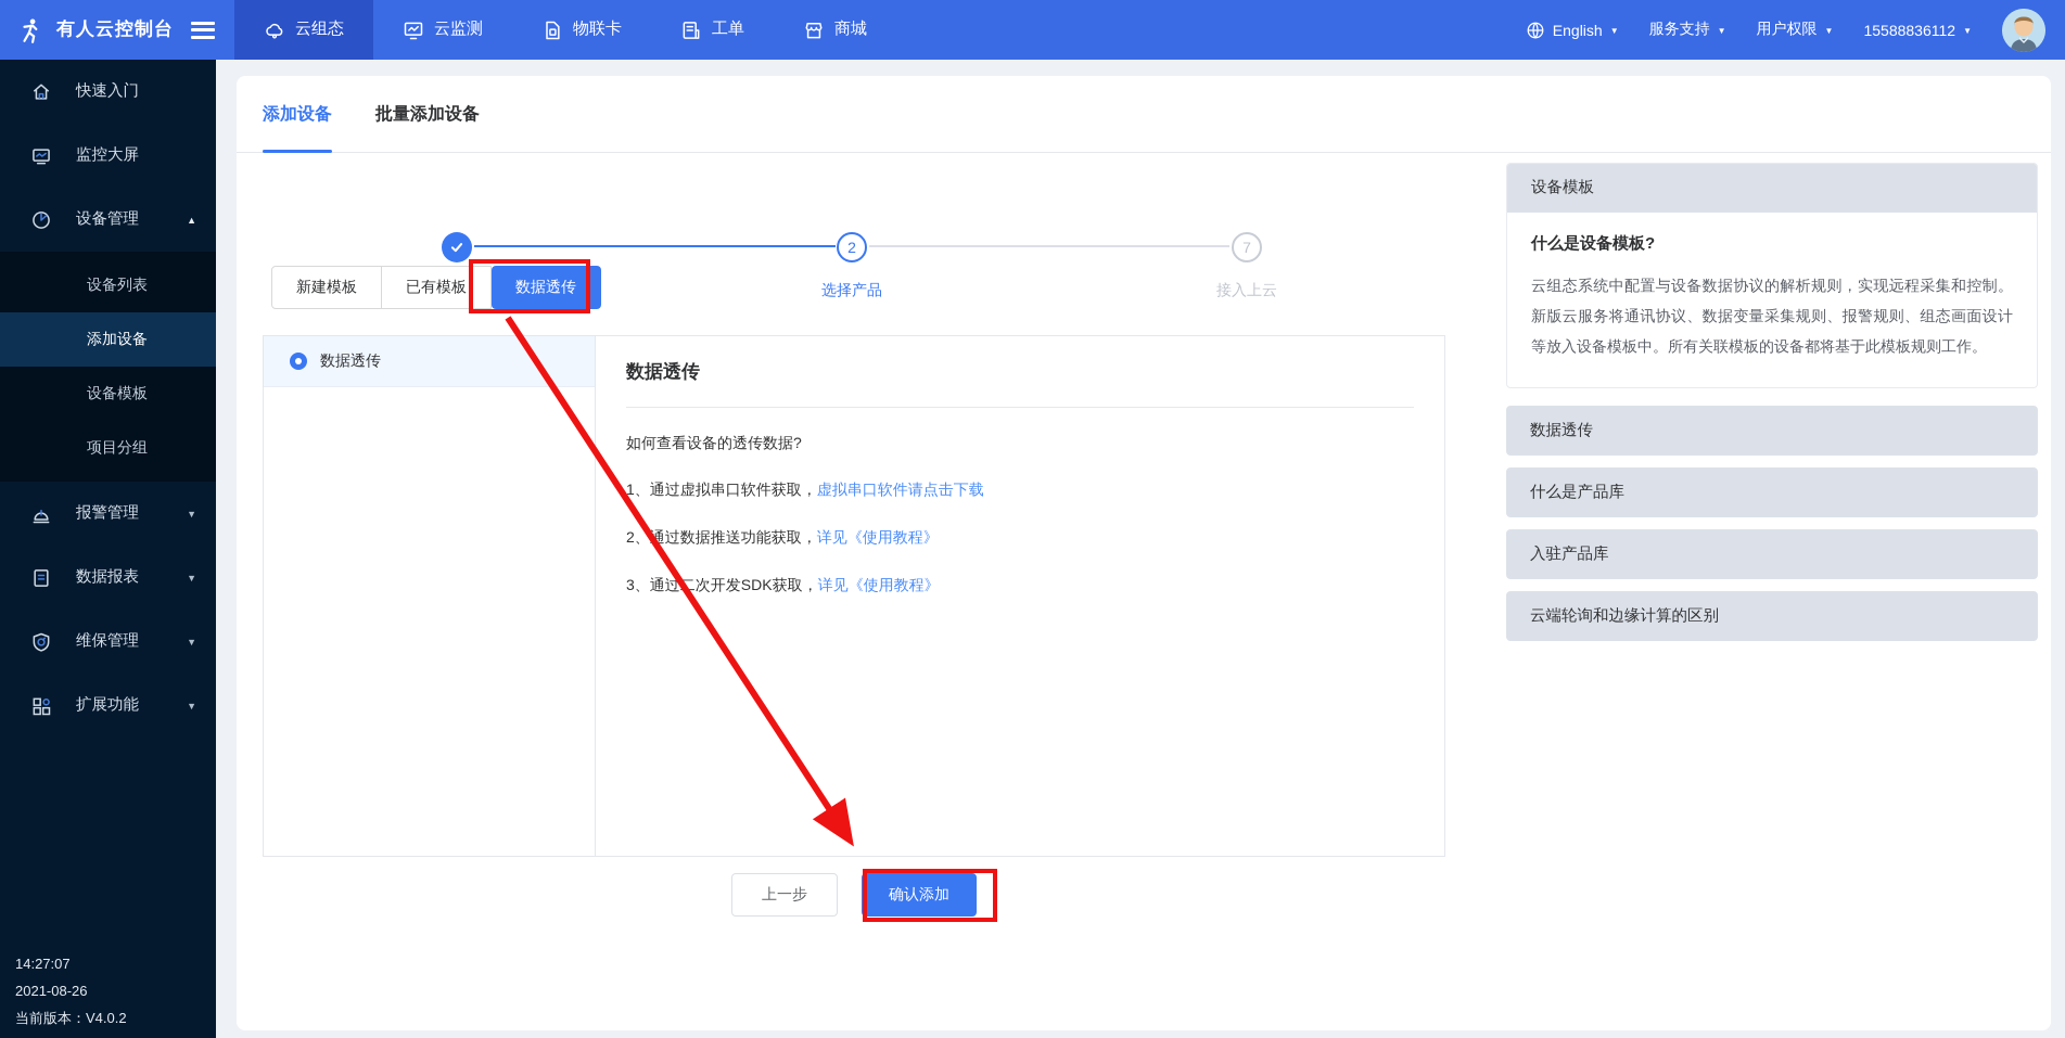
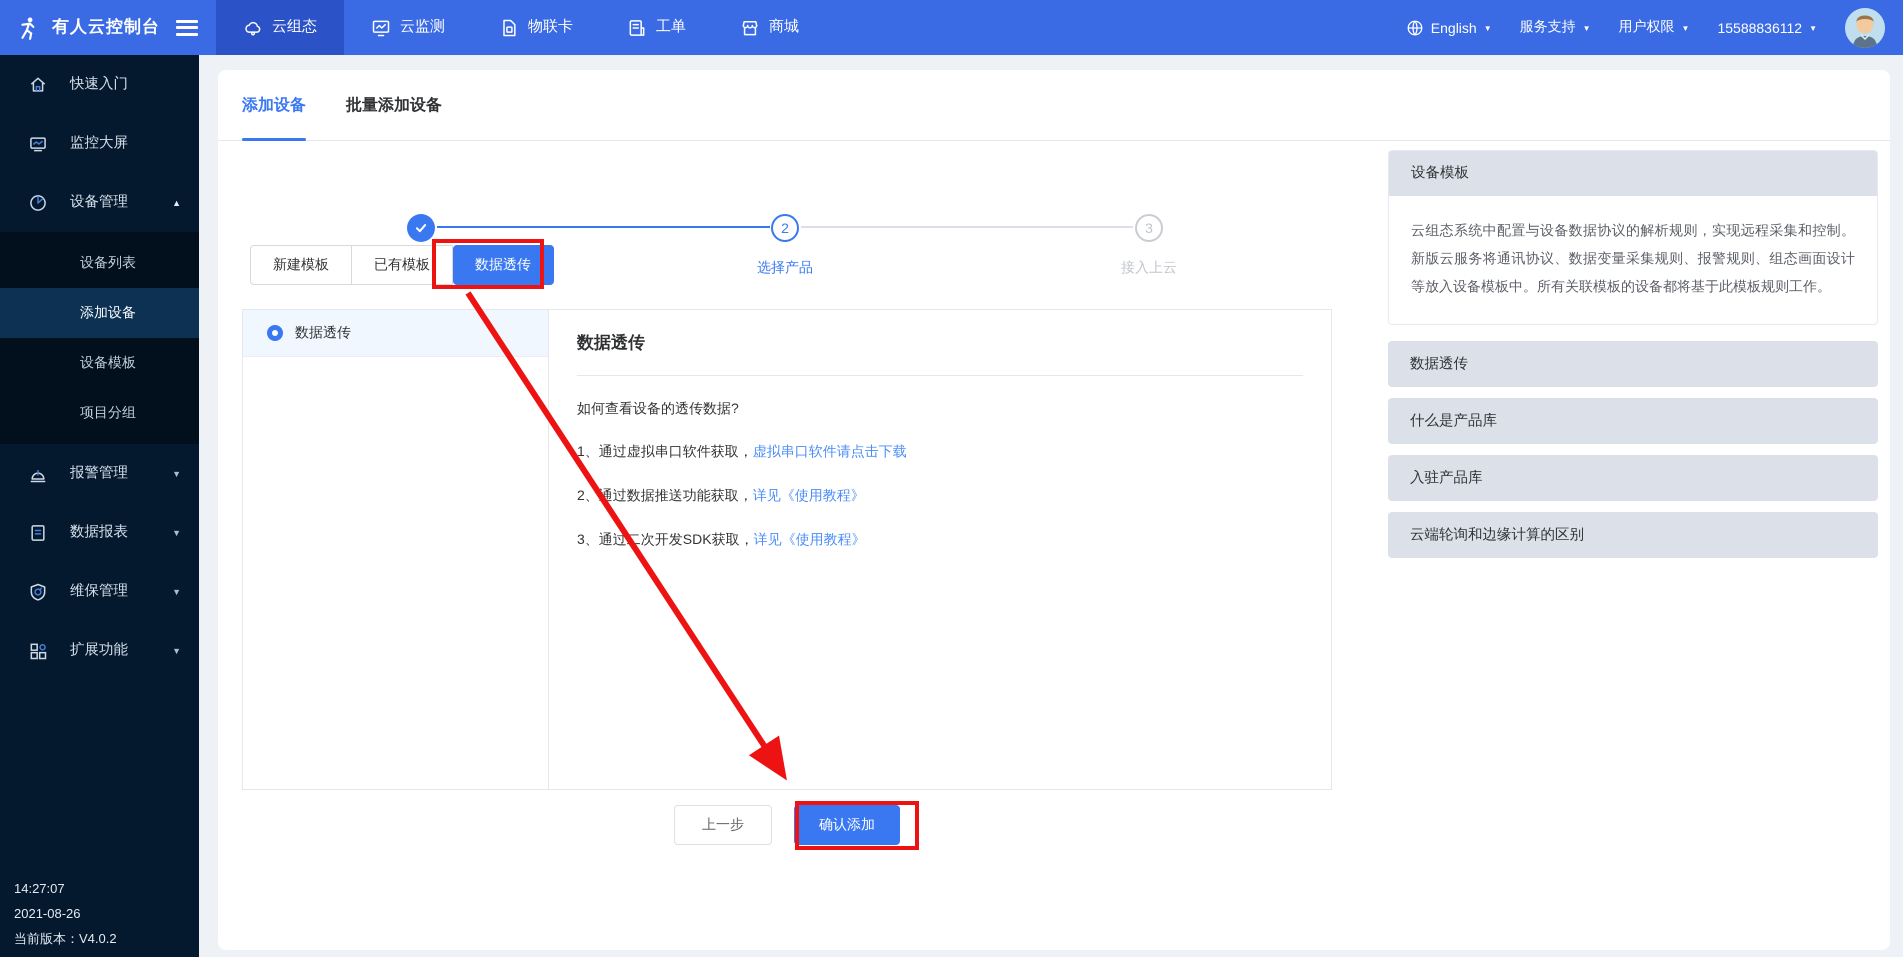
  有人云控制台
  云组态
  云监测
  物联卡
  工单
  商城
  English
  ▼
  服务支持
  ▼
  用户权限
  ▼
  15588836112
  ▼
  快速入门
  监控大屏
  设备管理
  ▲
  设备列表
  添加设备
  设备模板
  项目分组
  报警管理
  ▼
  数据报表
  ▼
  维保管理
  ▼
  扩展功能
  ▼
  14:27:07
  2021-08-26
  当前版本：V4.0.2
  添加设备
  批量添加设备
  2
- 7
+ 3
  选择产品
  接入上云
  新建模板
  已有模板
  数据透传
  数据透传
  数据透传
  如何查看设备的透传数据?
  1、通过虚拟串口软件获取，虚拟串口软件请点击下载
  2、通过数据推送功能获取，详见《使用教程》
  3、通过二次开发SDK获取，详见《使用教程》
  上一步
  确认添加
  设备模板
- 什么是设备模板?
  云组态系统中配置与设备数据协议的解析规则，实现远程采集和控制。新版云服务将通讯协议、数据变量采集规则、报警规则、组态画面设计等放入设备模板中。所有关联模板的设备都将基于此模板规则工作。
  数据透传
  什么是产品库
  入驻产品库
  云端轮询和边缘计算的区别
